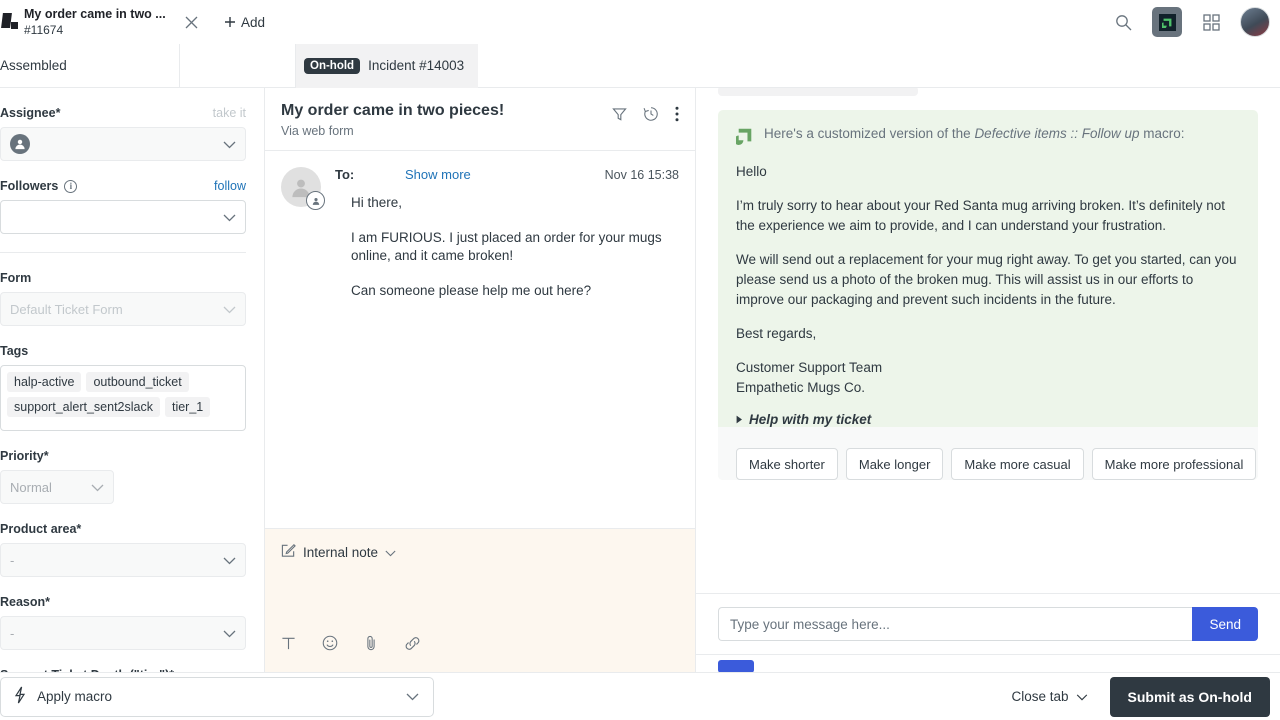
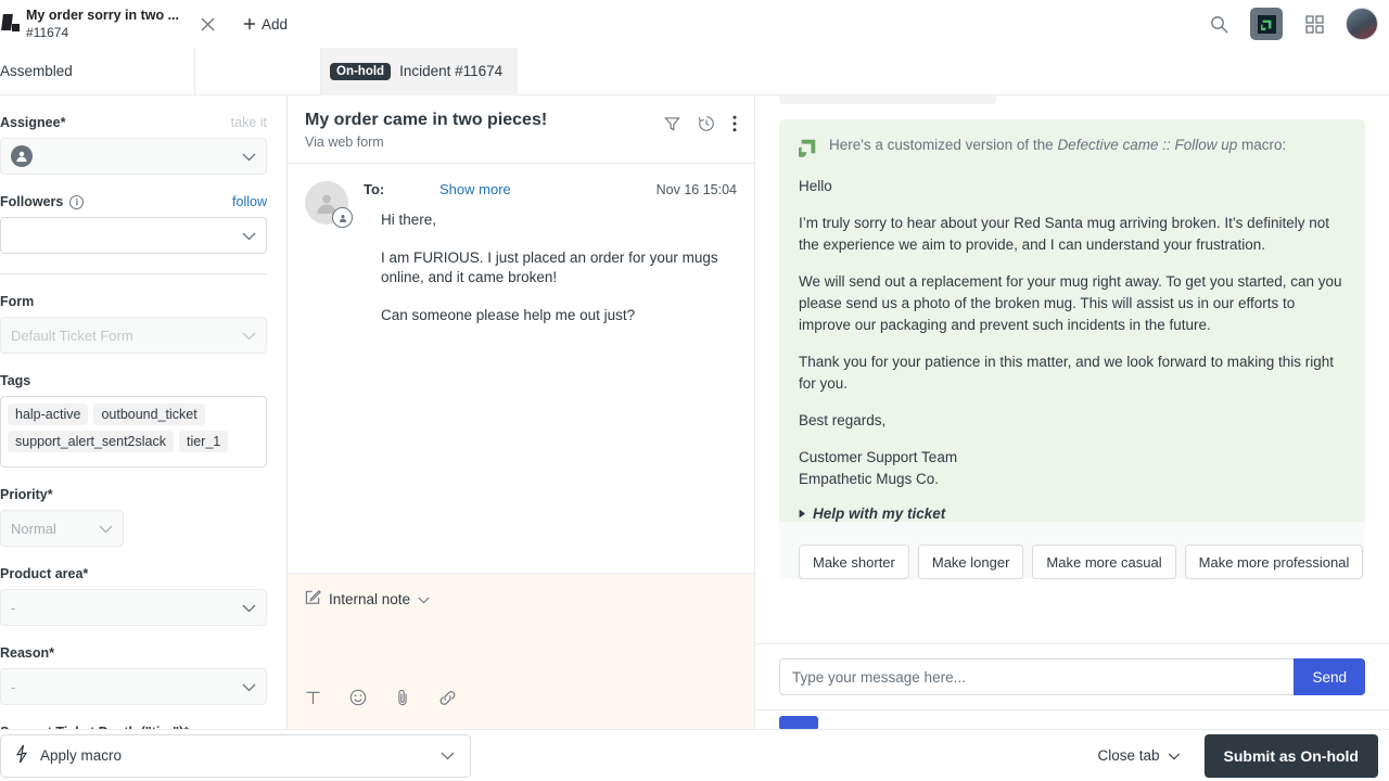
- My order came in two ...
+ My order sorry in two ...
  #11674
  Add
  Assembled
  On-hold
- Incident #14003
+ Incident #11674
  Assignee*
  take it
  Followers
  i
  follow
  Form
  Default Ticket Form
  Tags
  halp-active
  outbound_ticket
  support_alert_sent2slack
  tier_1
  Priority*
  Normal
  Product area*
  -
  Reason*
  -
  My order came in two pieces!
  Via web form
  To:
  Show more
- Nov 16 15:38
+ Nov 16 15:04
  Hi there,
  I am FURIOUS. I just placed an order for your mugs online, and it came broken!
- Can someone please help me out here?
+ Can someone please help me out just?
  Internal note
- Here's a customized version of the Defective items :: Follow up macro:
+ Here's a customized version of the Defective came :: Follow up macro:
  Hello
  I’m truly sorry to hear about your Red Santa mug arriving broken. It’s definitely not the experience we aim to provide, and I can understand your frustration.
  We will send out a replacement for your mug right away. To get you started, can you please send us a photo of the broken mug. This will assist us in our efforts to improve our packaging and prevent such incidents in the future.
+ Thank you for your patience in this matter, and we look forward to making this right for you.
  Best regards,
  Customer Support Team
  Empathetic Mugs Co.
  Help with my ticket
  Make shorter
  Make longer
  Make more casual
  Make more professional
  Type your message here...
  Send
  Apply macro
  Close tab
  Submit as On-hold
